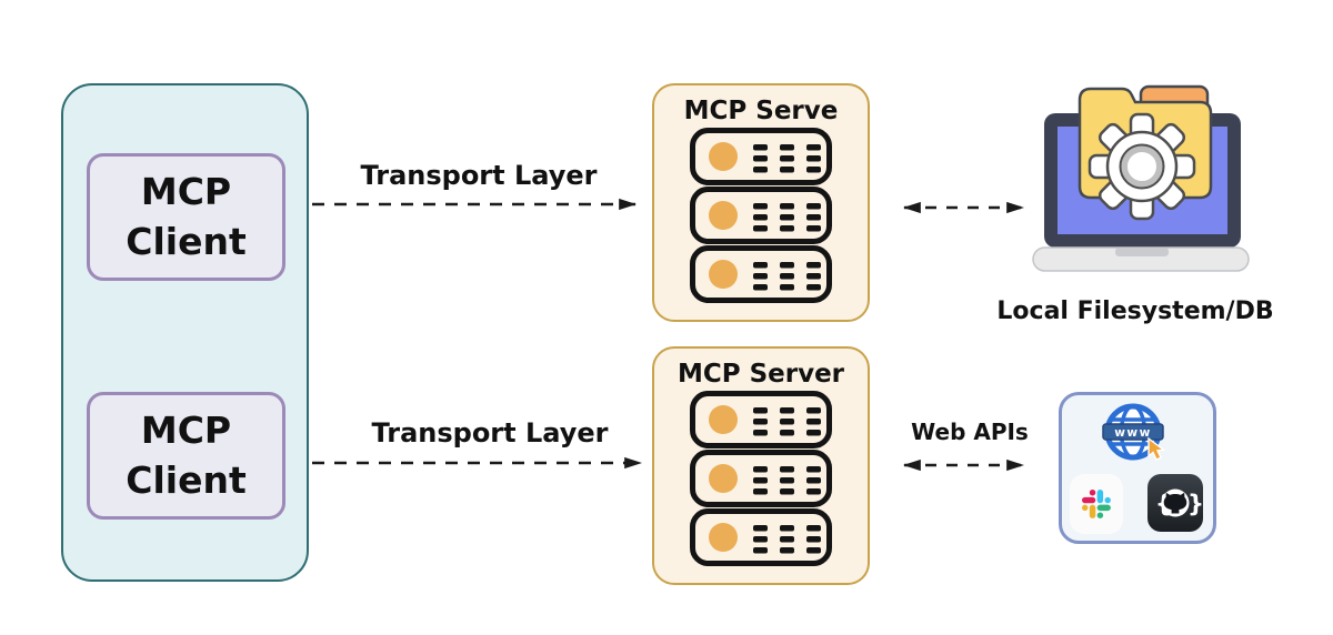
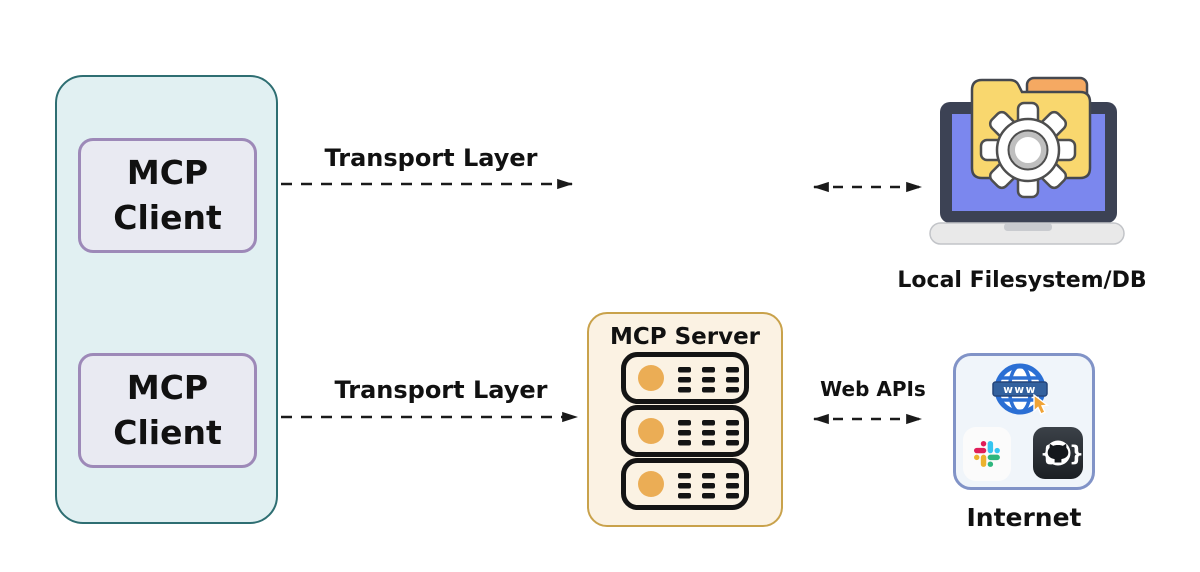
  MCP Client
  MCP Client
  Transport Layer
  Transport Layer
  Web APIs
- MCP Serve
  MCP Server
  Local Filesystem/DB
  www
  }
+ Internet
